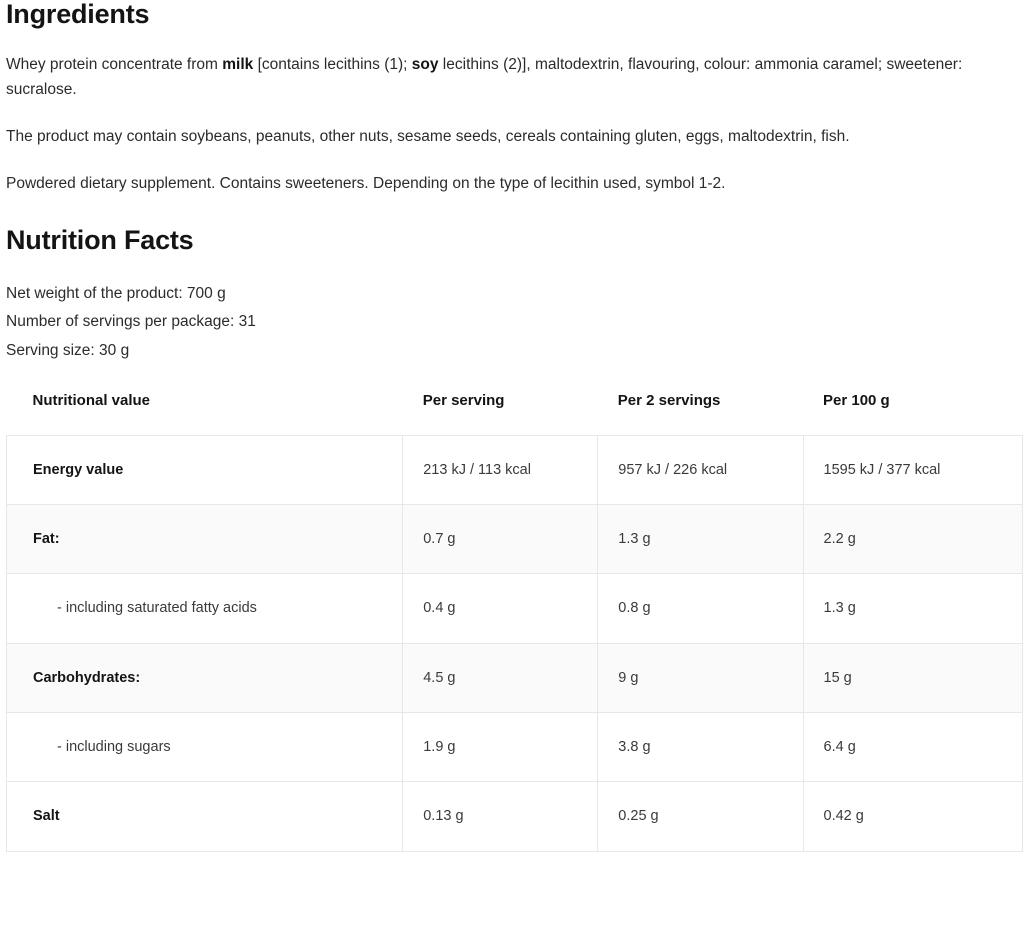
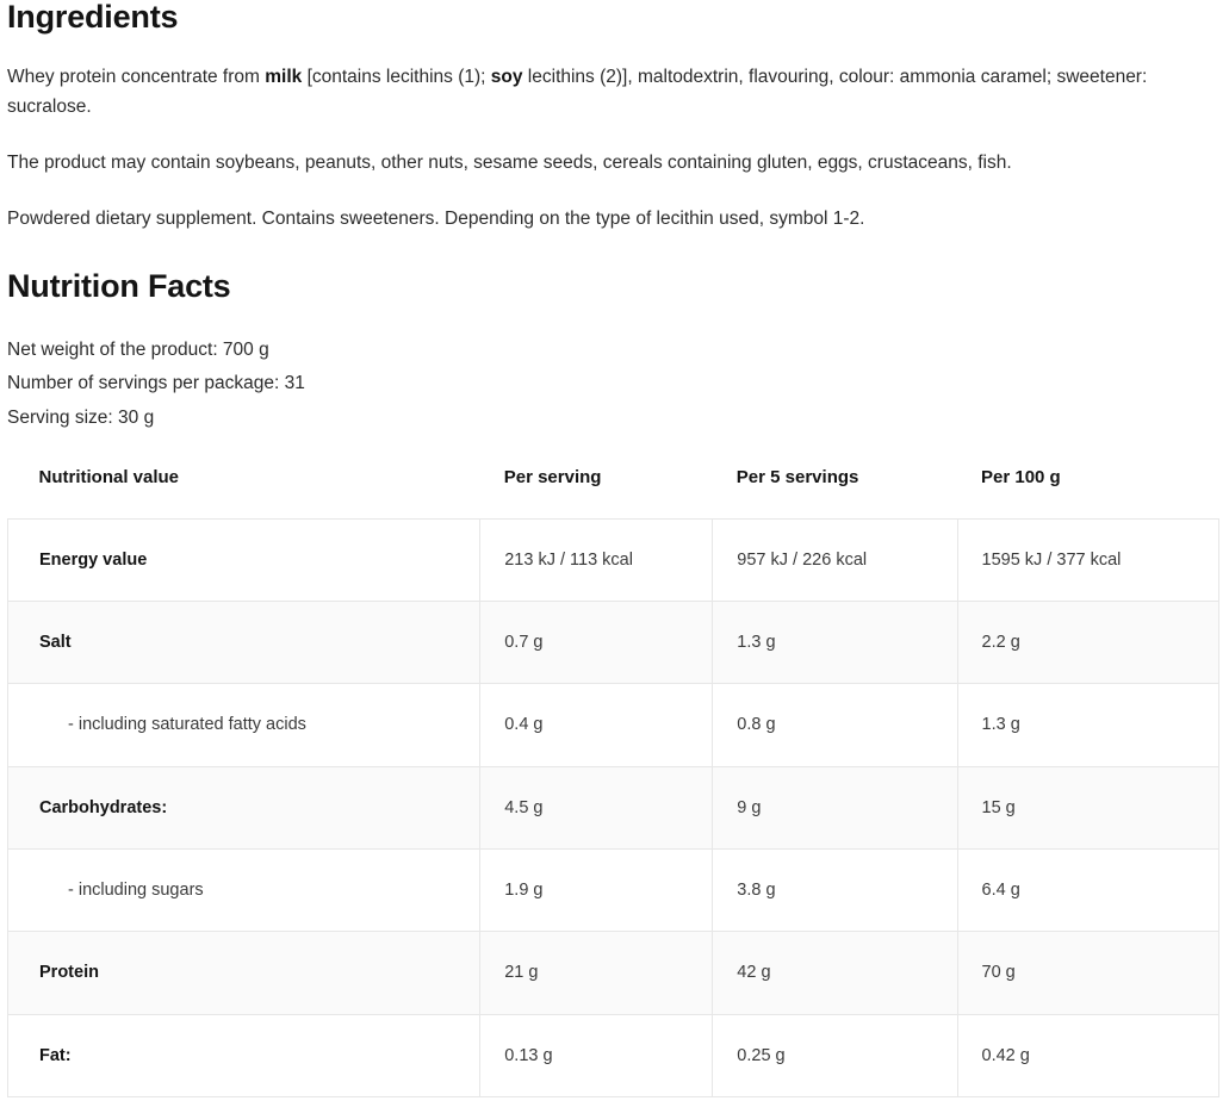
  Ingredients
  Whey protein concentrate from milk [contains lecithins (1); soy lecithins (2)], maltodextrin, flavouring, colour: ammonia caramel; sweetener: sucralose.
- The product may contain soybeans, peanuts, other nuts, sesame seeds, cereals containing gluten, eggs, maltodextrin, fish.
+ The product may contain soybeans, peanuts, other nuts, sesame seeds, cereals containing gluten, eggs, crustaceans, fish.
  Powdered dietary supplement. Contains sweeteners. Depending on the type of lecithin used, symbol 1-2.
  Nutrition Facts
  Net weight of the product: 700 g
  Number of servings per package: 31
  Serving size: 30 g
- Nutritional value	Per serving	Per 2 servings	Per 100 g
+ Nutritional value	Per serving	Per 5 servings	Per 100 g
  Energy value	213 kJ / 113 kcal	957 kJ / 226 kcal	1595 kJ / 377 kcal
- Fat:	0.7 g	1.3 g	2.2 g
+ Salt	0.7 g	1.3 g	2.2 g
  - including saturated fatty acids	0.4 g	0.8 g	1.3 g
  Carbohydrates:	4.5 g	9 g	15 g
  - including sugars	1.9 g	3.8 g	6.4 g
+ Protein	21 g	42 g	70 g
- Salt	0.13 g	0.25 g	0.42 g
+ Fat:	0.13 g	0.25 g	0.42 g
